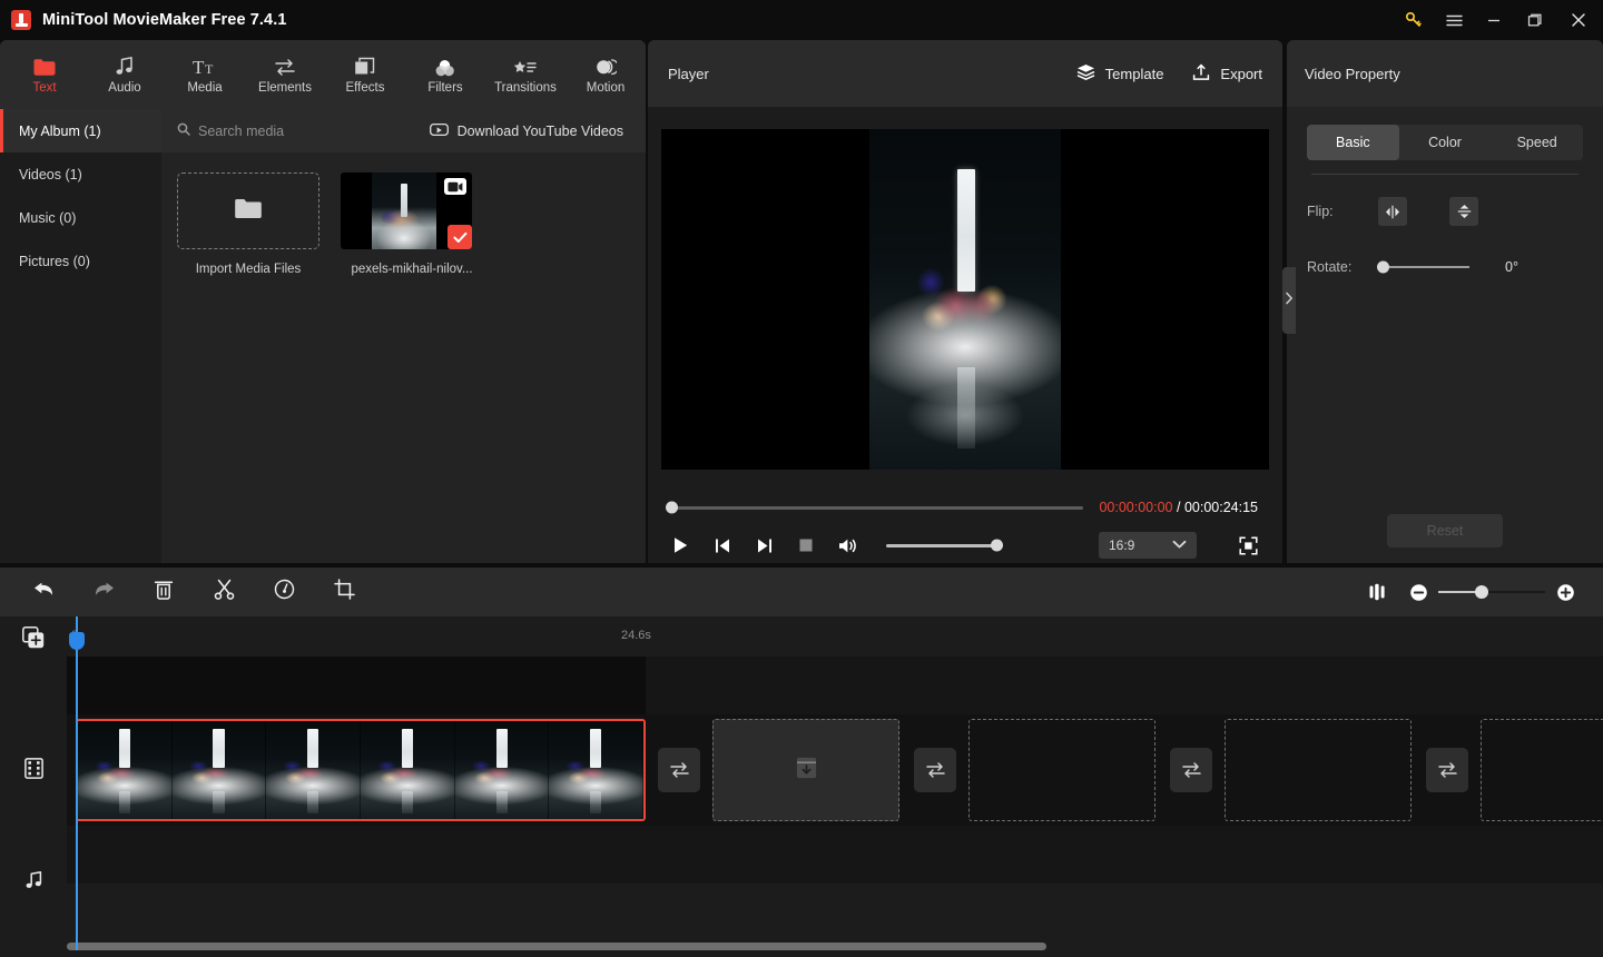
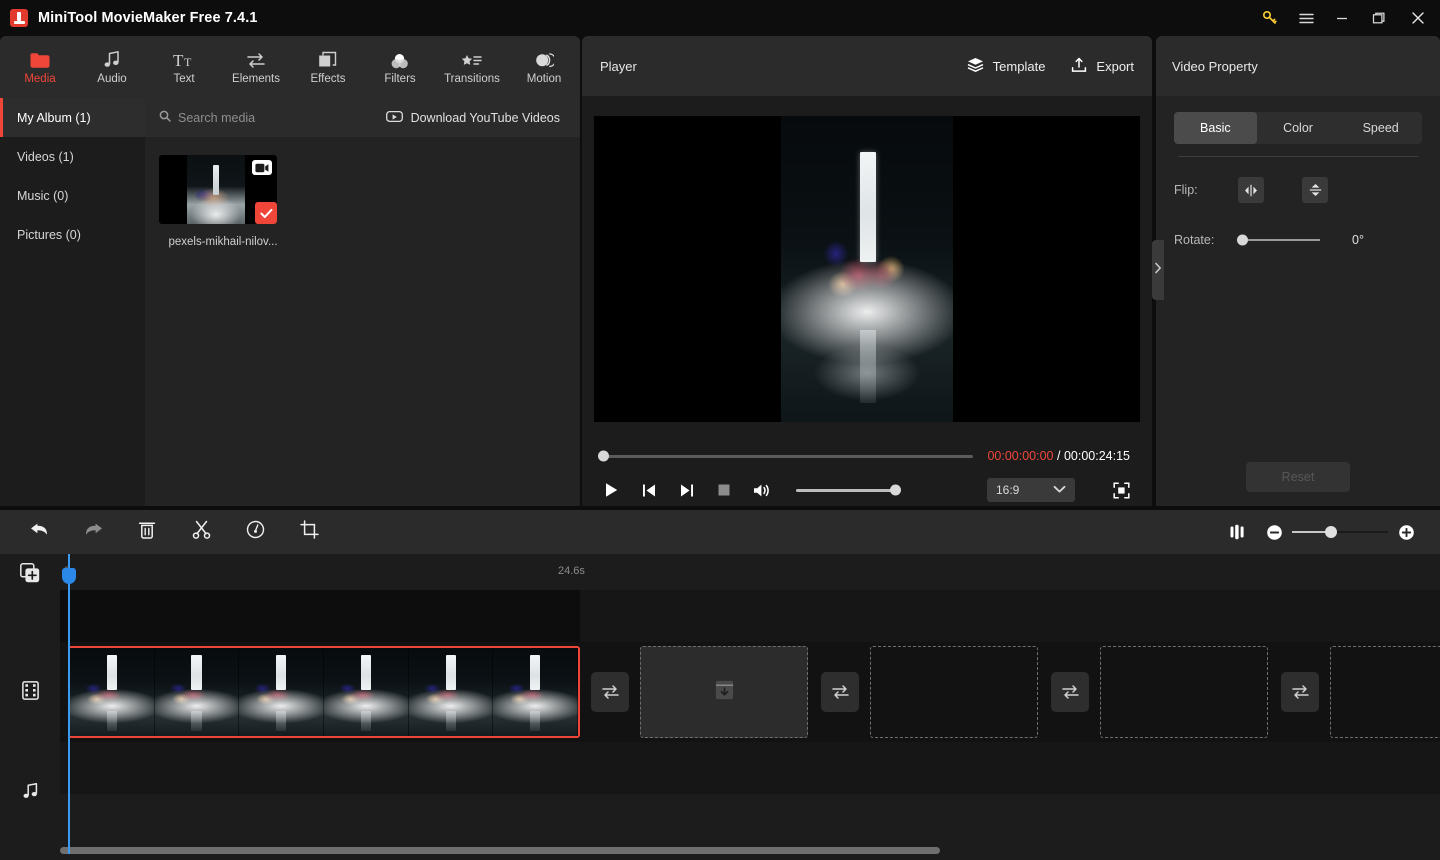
  MiniTool MovieMaker Free 7.4.1
- Text
+ Media
  Audio
  T
  T
- Media
+ Text
  Elements
  Effects
  Filters
  Transitions
  Motion
  My Album (1)
  Videos (1)
  Music (0)
  Pictures (0)
  Search media
  Download YouTube Videos
- Import Media Files
  pexels-mikhail-nilov...
  Player
  Template
  Export
  00:00:00:00 / 00:00:24:15
  16:9
  Video Property
  Basic
  Color
  Speed
  Flip:
  Rotate:
  0°
  Reset
  24.6s
